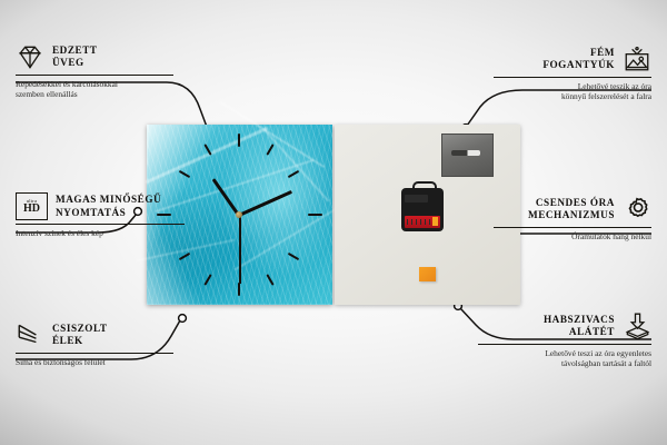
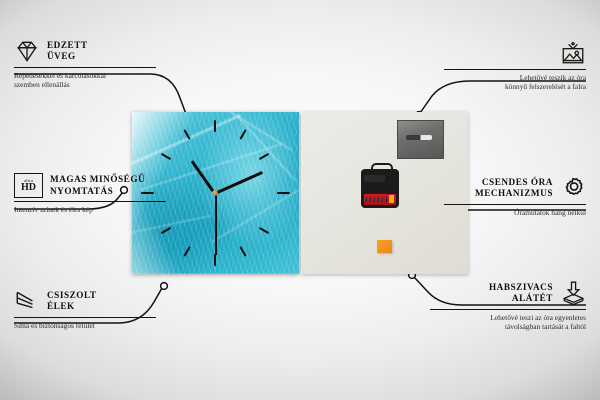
  EDZETT
  ÜVEG
  Repedésekkel és karcolásokkal
  szemben ellenállás
  HD
  MAGAS MINŐSÉGŰ
  NYOMTATÁS
  Intenzív színek és éles kép
  CSISZOLT
  ÉLEK
  Sima és biztonságos felület
- FÉM
- FOGANTYÚK
  Lehetővé teszik az óra
  könnyű felszerelését a falra
  CSENDES ÓRA
  MECHANIZMUS
  Óramutatók hang nélkül
  HABSZIVACS
  ALÁTÉT
  Lehetővé teszi az óra egyenletes
  távolságban tartását a faltól
